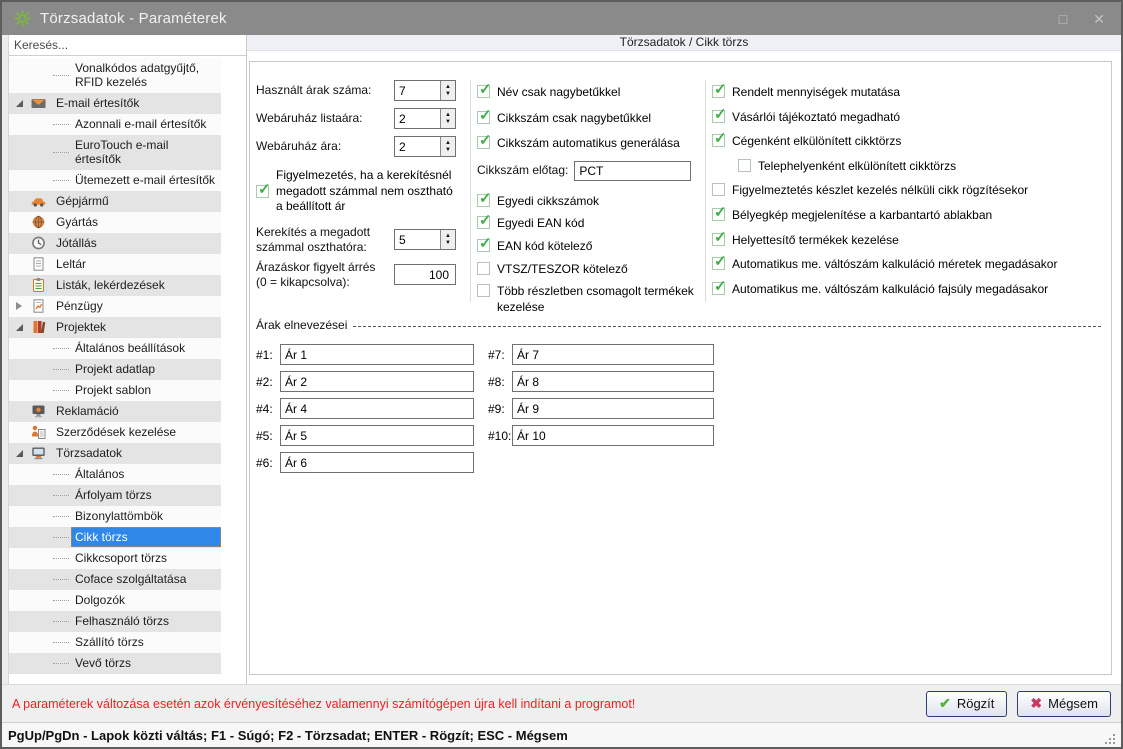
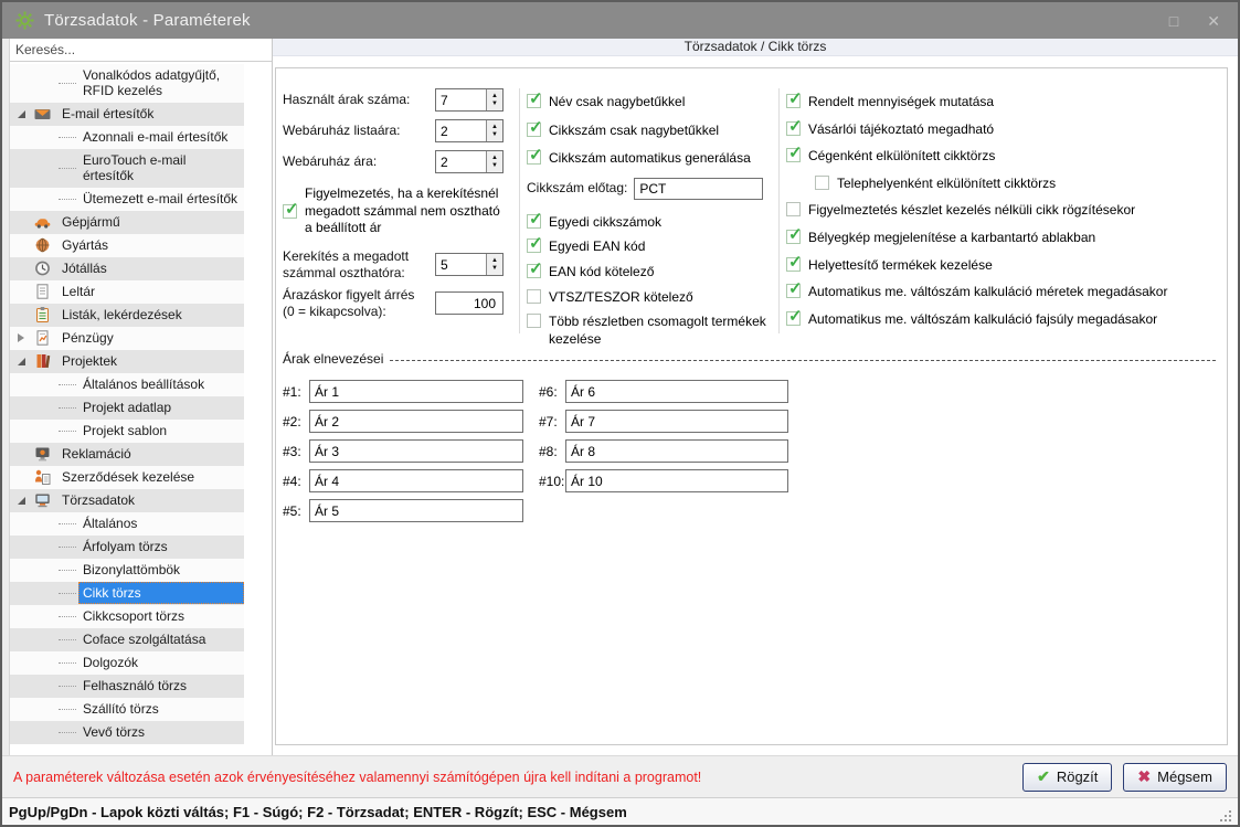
  Törzsadatok - Paraméterek
  □
  ✕
  Keresés...
  Vonalkódos adatgyűjtő, RFID kezelés
  E-mail értesítők
  Azonnali e-mail értesítők
  EuroTouch e-mail értesítők
  Ütemezett e-mail értesítők
  Gépjármű
  Gyártás
  Jótállás
  Leltár
  Listák, lekérdezések
  Pénzügy
  Projektek
  Általános beállítások
  Projekt adatlap
  Projekt sablon
  Reklamáció
  Szerződések kezelése
  Törzsadatok
  Általános
  Árfolyam törzs
  Bizonylattömbök
  Cikk törzs
  Cikkcsoport törzs
  Coface szolgáltatása
  Dolgozók
  Felhasználó törzs
  Szállító törzs
  Vevő törzs
  Törzsadatok / Cikk törzs
  Használt árak száma:
  7
  Webáruház listaára:
  2
  Webáruház ára:
  2
  Figyelmezetés, ha a kerekítésnél megadott számmal nem osztható a beállított ár
  Kerekítés a megadott számmal oszthatóra:
  5
  Árazáskor figyelt árrés
  (0 = kikapcsolva):
  100
  Név csak nagybetűkkel
  Cikkszám csak nagybetűkkel
  Cikkszám automatikus generálása
  Cikkszám előtag:
  PCT
  Egyedi cikkszámok
  Egyedi EAN kód
  EAN kód kötelező
  VTSZ/TESZOR kötelező
  Több részletben csomagolt termékek kezelése
  Rendelt mennyiségek mutatása
  Vásárlói tájékoztató megadható
  Cégenként elkülönített cikktörzs
  Telephelyenként elkülönített cikktörzs
  Figyelmeztetés készlet kezelés nélküli cikk rögzítésekor
  Bélyegkép megjelenítése a karbantartó ablakban
  Helyettesítő termékek kezelése
  Automatikus me. váltószám kalkuláció méretek megadásakor
  Automatikus me. váltószám kalkuláció fajsúly megadásakor
  Árak elnevezései
  #1:
  Ár 1
  #2:
  Ár 2
+ #3:
+ Ár 3
  #4:
  Ár 4
  #5:
  Ár 5
  #6:
  Ár 6
  #7:
  Ár 7
  #8:
  Ár 8
- #9:
- Ár 9
  #10:
  Ár 10
  A paraméterek változása esetén azok érvényesítéséhez valamennyi számítógépen újra kell indítani a programot!
  ✔
  Rögzít
  ✖
  Mégsem
  PgUp/PgDn - Lapok közti váltás; F1 - Súgó; F2 - Törzsadat; ENTER - Rögzít; ESC - Mégsem
